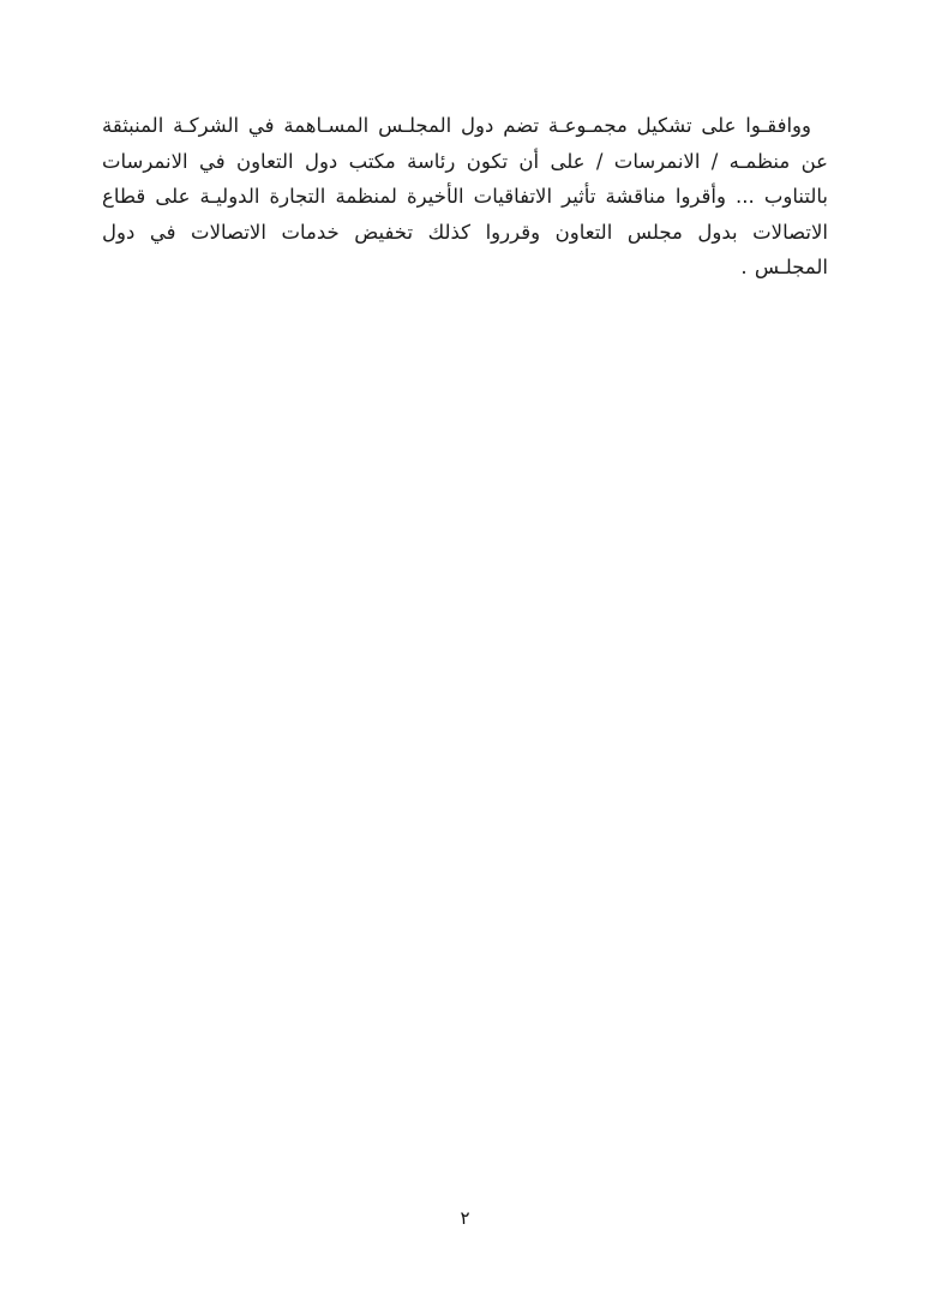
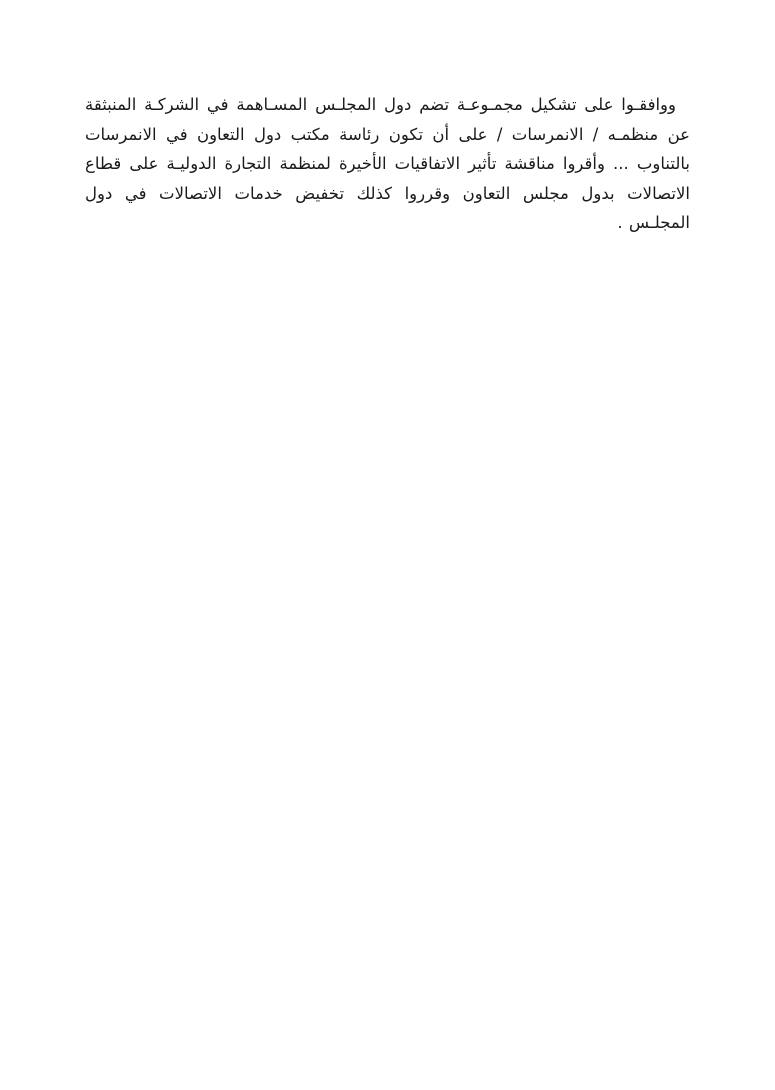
  ووافقـوا على تشكيل مجمـوعـة تضم دول المجلـس المسـاهمة في الشركـة المنبثقة عن منظمـه / الانمرسات / على أن تكون رئاسة مكتب دول التعاون في الانمرسات بالتناوب ... وأقروا مناقشة تأثير الاتفاقيات الأخيرة لمنظمة التجارة الدوليـة على قطاع الاتصالات بدول مجلس التعاون وقرروا كذلك تخفيض خدمات الاتصالات في دول المجلـس .
- ٢
